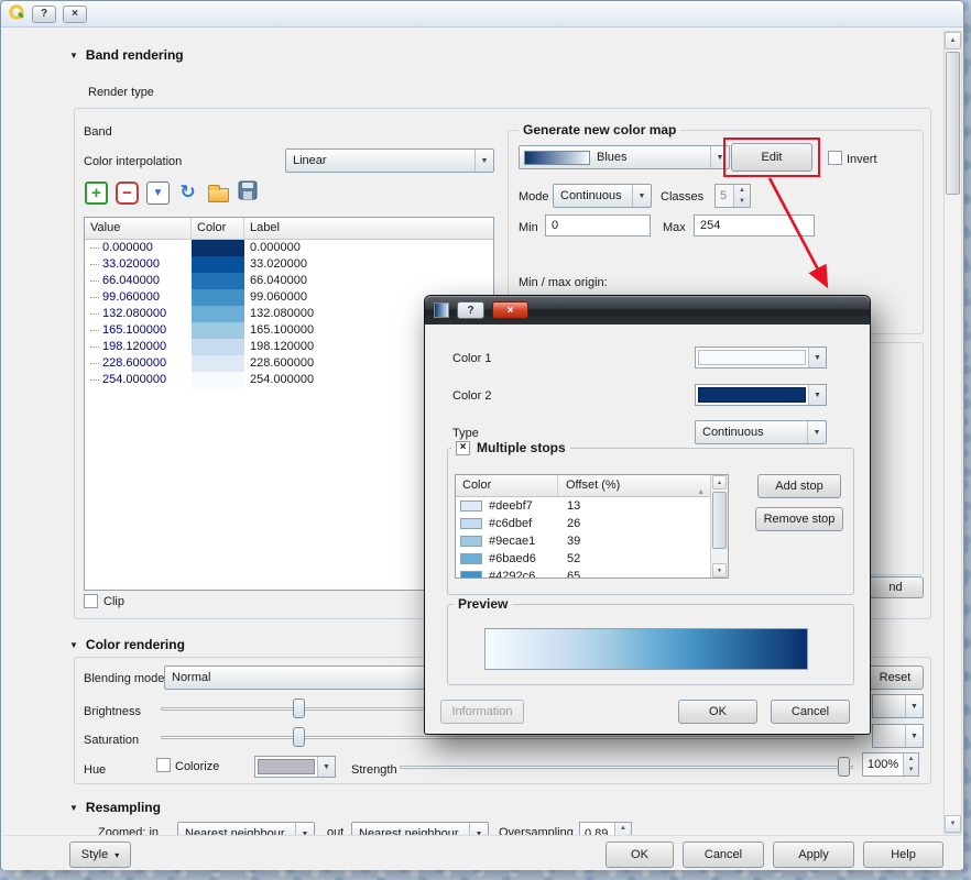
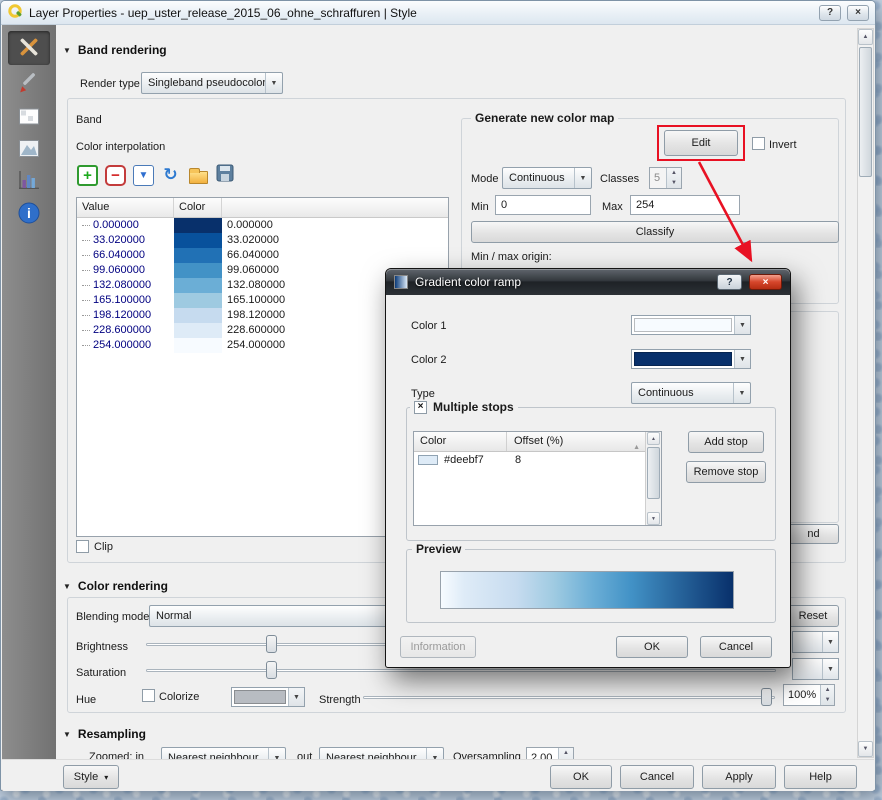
+ Layer Properties - uep_uster_release_2015_06_ohne_schraffuren | Style
  ?
  ×
+ i
  ▼
  Band rendering
  Render type
+ Singleband pseudocolor
  Band
  Color interpolation
- Linear
  +
  −
  ▼
  ↻
  Value
  Color
- Label
  0.000000
  0.000000
  33.020000
  33.020000
  66.040000
  66.040000
  99.060000
  99.060000
  132.080000
  132.080000
  165.100000
  165.100000
  198.120000
  198.120000
  228.600000
  228.600000
  254.000000
  254.000000
  Clip
  Generate new color map
- Blues
  Edit
  Invert
  Mode
  Continuous
  Classes
  5
  Min
  0
  Max
  254
+ Classify
  Min / max origin:
  nd
  ▼
  Color rendering
  Blending mode
  Normal
  Reset
  Brightness
  Saturation
  Hue
  Colorize
  Strength
  100%
  ▼
  Resampling
  Zoomed: in
  Nearest neighbour
  out
  Nearest neighbour
  Oversampling
- 0.89
+ 2.00
  Style
  ▾
  OK
  Cancel
  Apply
  Help
+ Gradient color ramp
  ?
  ×
  Color 1
  Color 2
  Type
  Continuous
  ×
  Multiple stops
  Color
  Offset (%)
  #deebf7
- 13
+ 8
- #c6dbef
- 26
- #9ecae1
- 39
- #6baed6
- 52
- #4292c6
- 65
  Add stop
  Remove stop
  Preview
  Information
  OK
  Cancel
